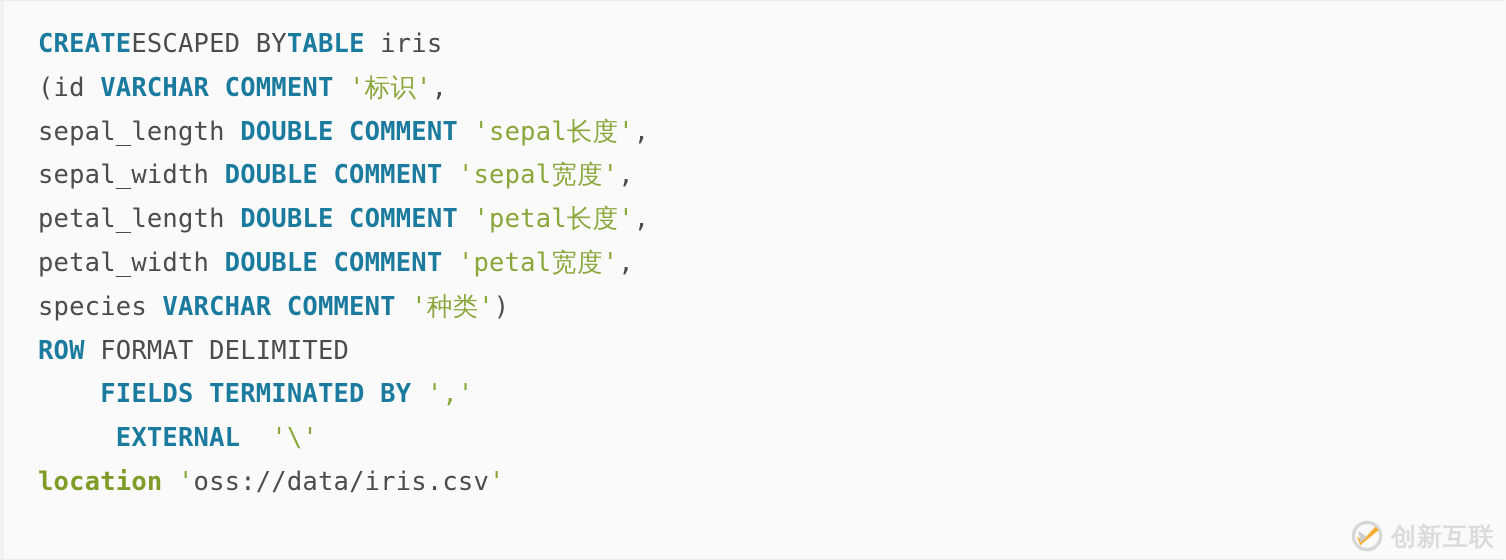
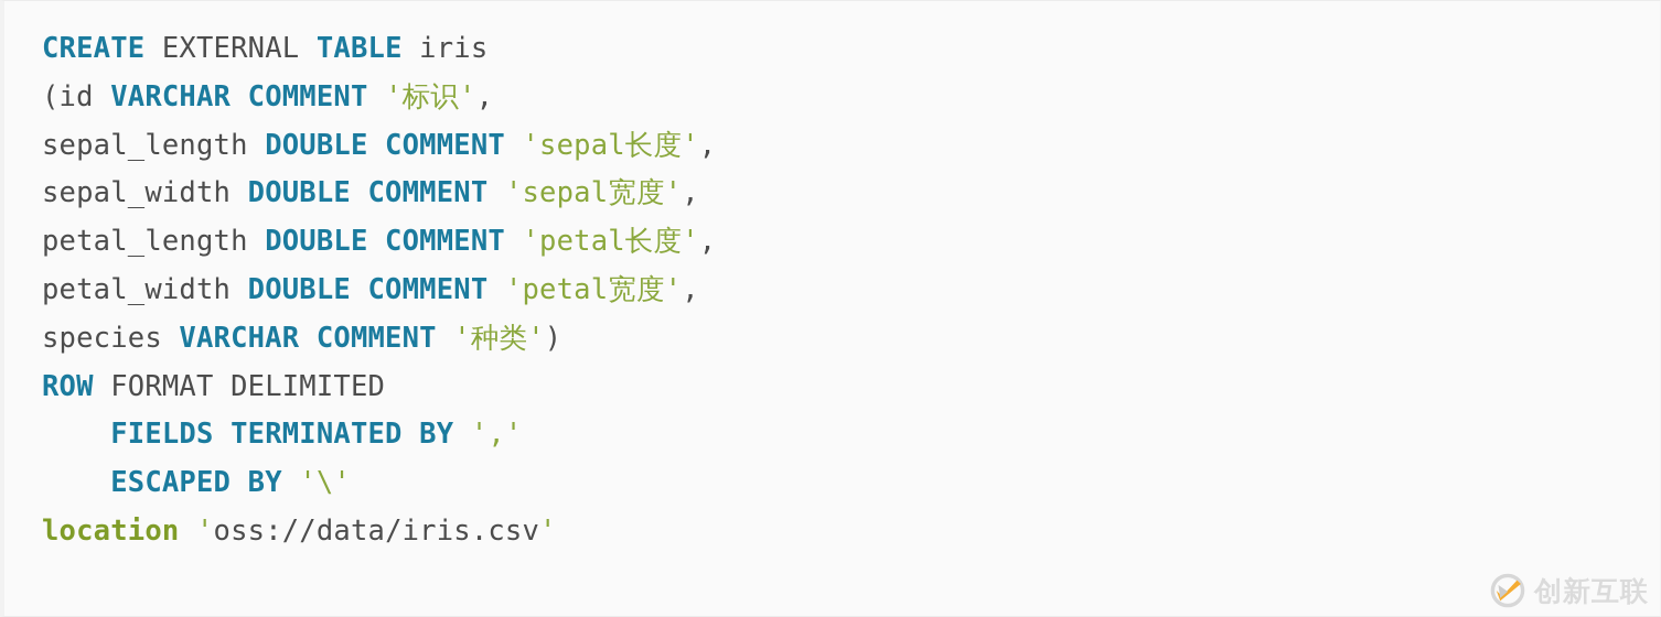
- CREATEESCAPED BYTABLE iris
+ CREATE EXTERNAL TABLE iris
  (id VARCHAR COMMENT '标识',
  sepal_length DOUBLE COMMENT 'sepal长度',
  sepal_width DOUBLE COMMENT 'sepal宽度',
  petal_length DOUBLE COMMENT 'petal长度',
  petal_width DOUBLE COMMENT 'petal宽度',
  species VARCHAR COMMENT '种类')
  ROW FORMAT DELIMITED
  FIELDS TERMINATED BY ','
- EXTERNAL '\'
+ ESCAPED BY '\'
  location 'oss://data/iris.csv'
  创新互联
